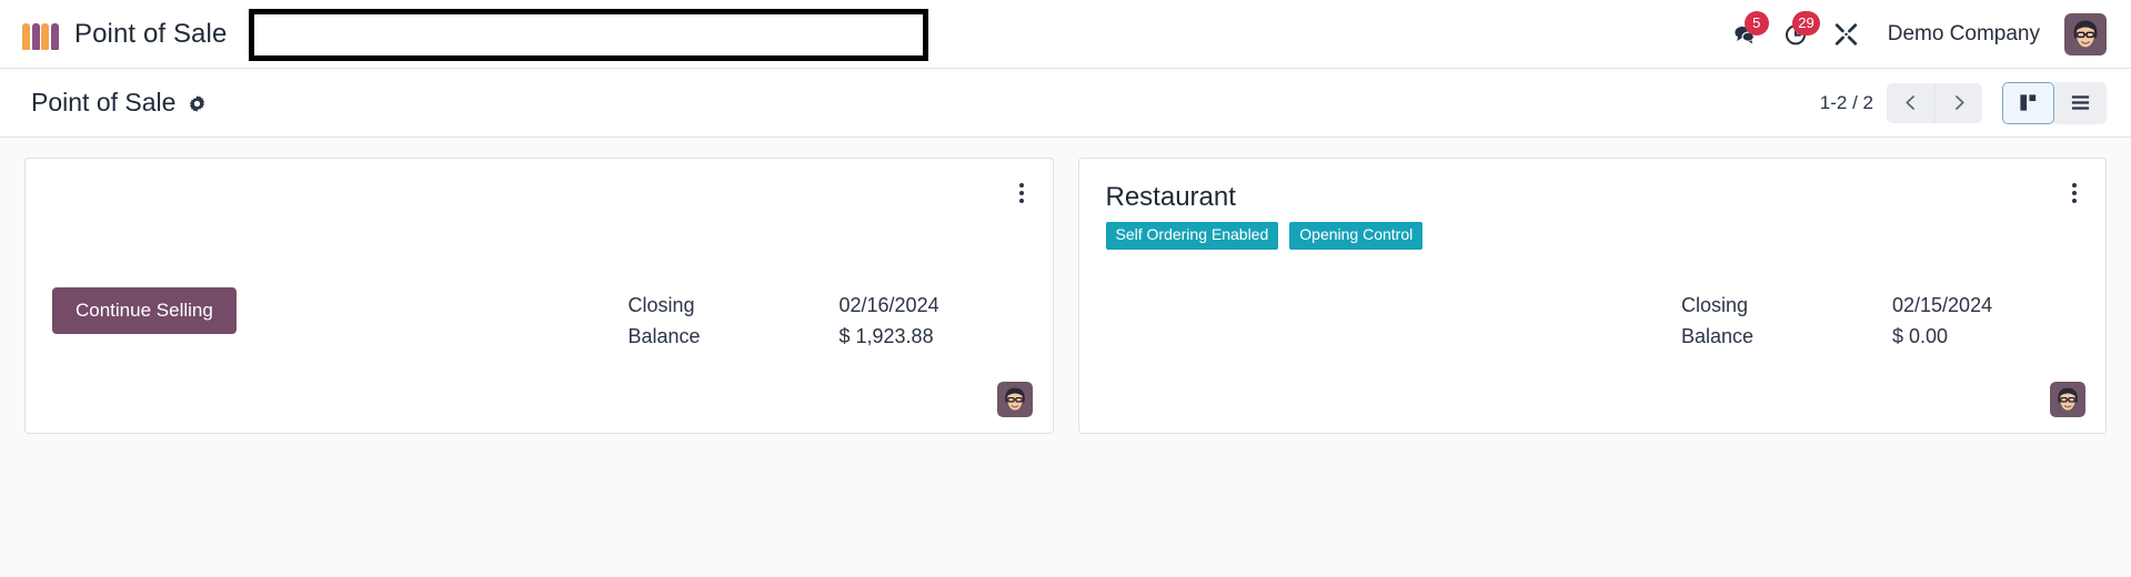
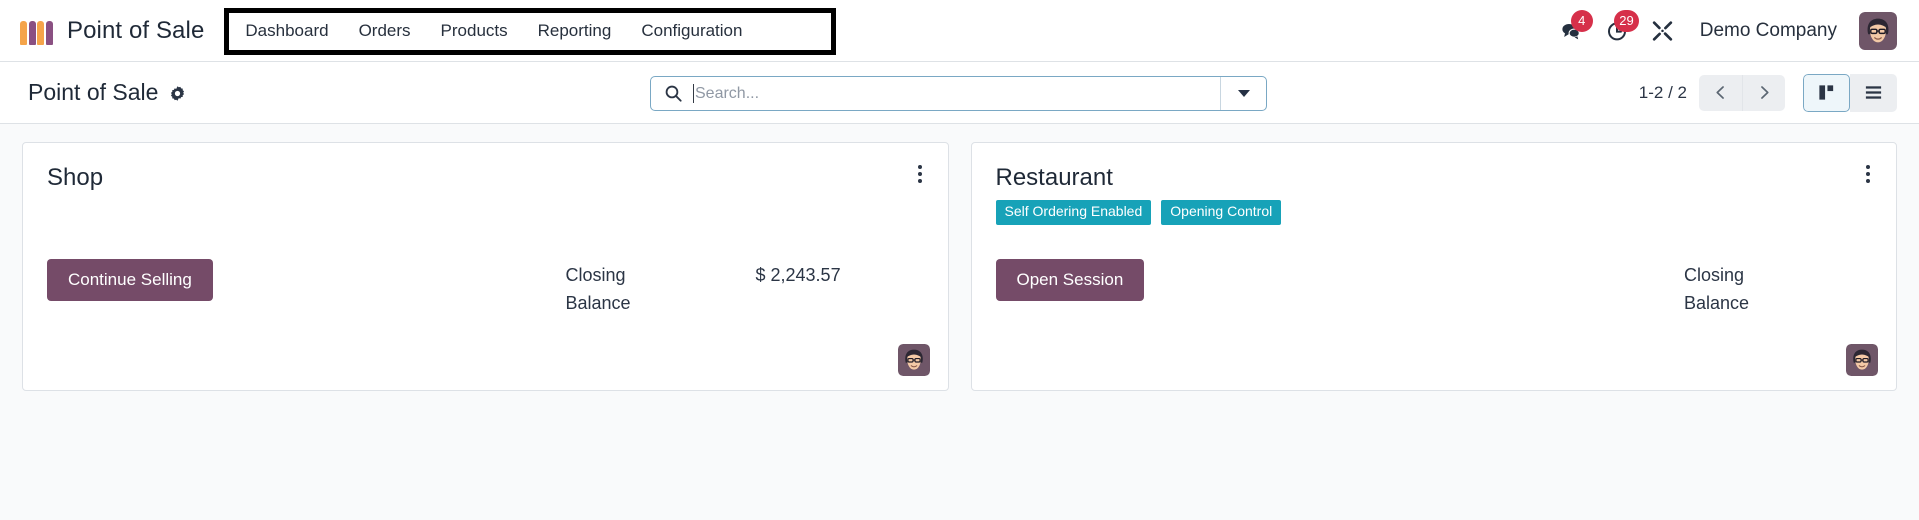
  Point of Sale
+ Dashboard
+ Orders
+ Products
+ Reporting
+ Configuration
- 5
+ 4
  29
  Demo Company
  Point of Sale
+ Search...
  1-2 / 2
+ Shop
  Continue Selling
  Closing
  Balance
- 02/16/2024
- $ 1,923.88
+ $ 2,243.57
  Restaurant
  Self Ordering Enabled
  Opening Control
+ Open Session
  Closing
  Balance
- 02/15/2024
- $ 0.00
